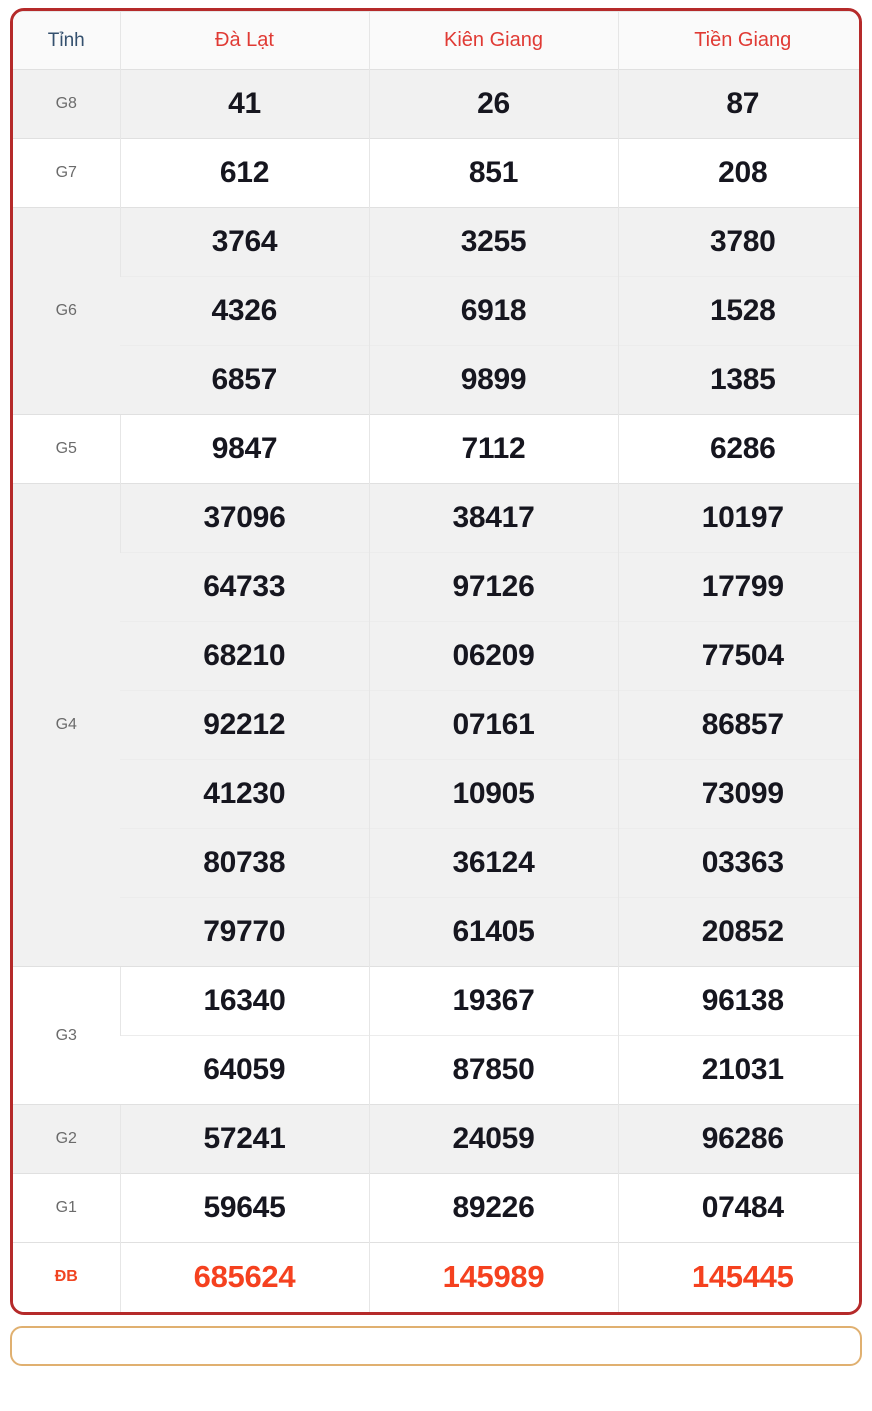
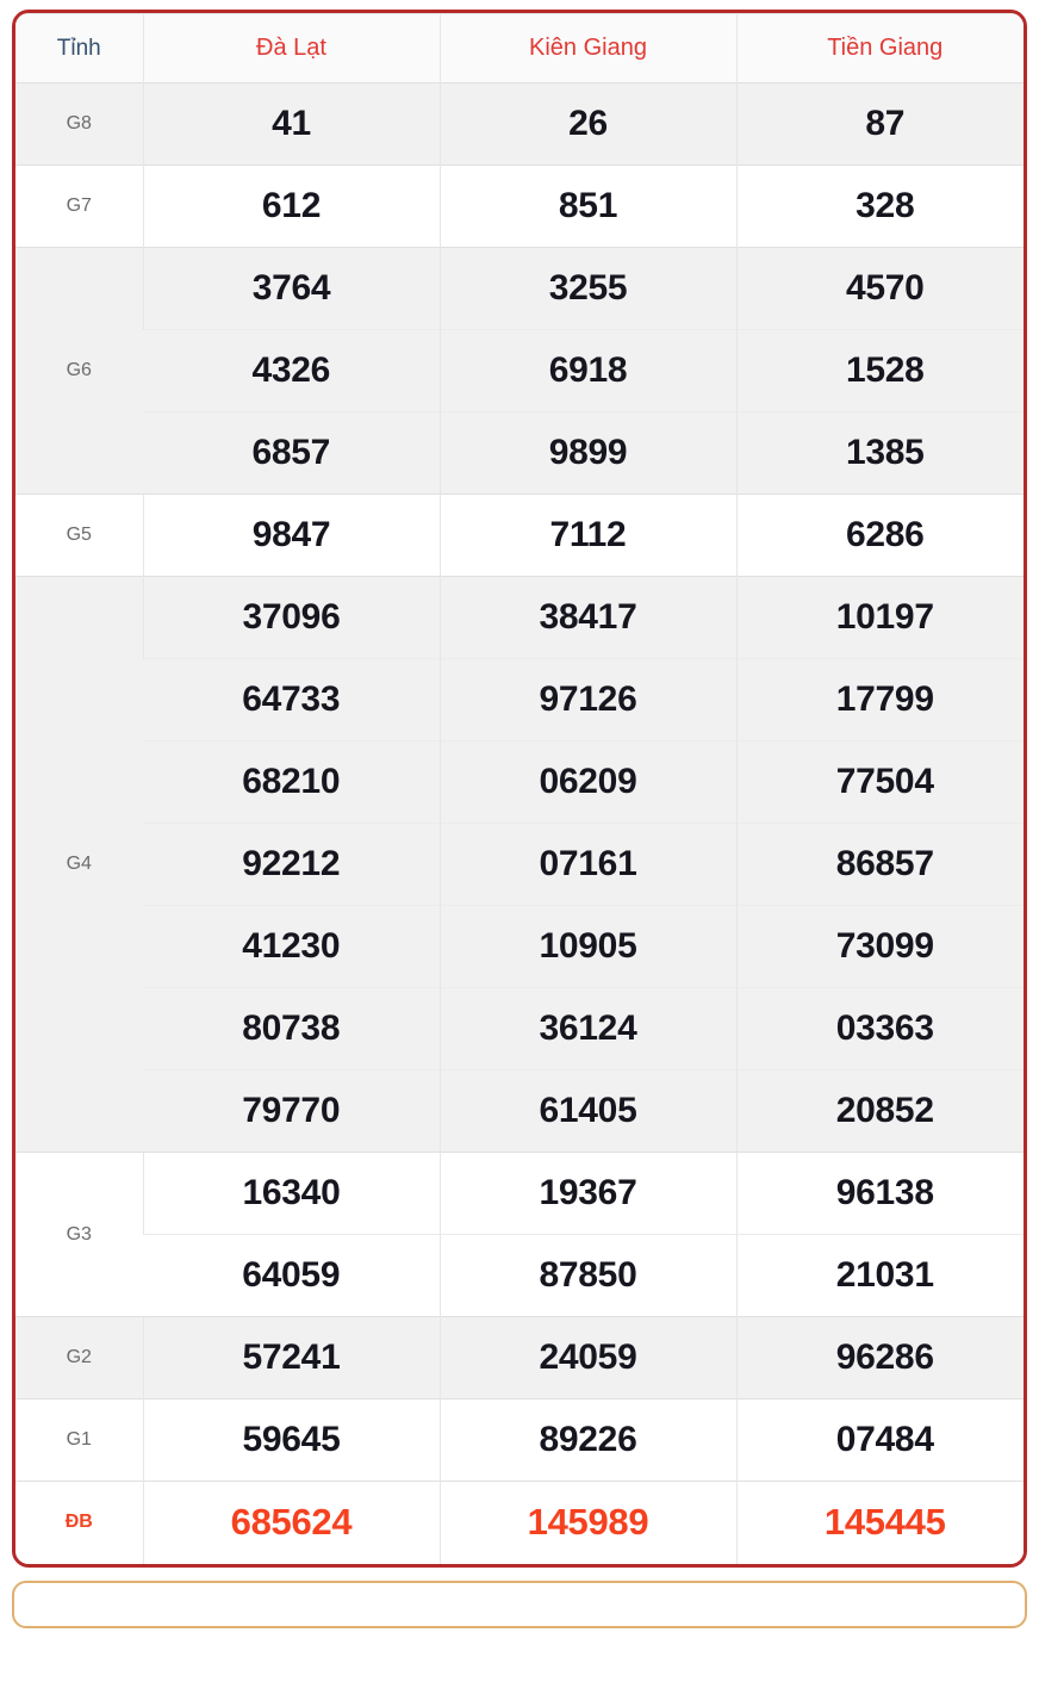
  Tỉnh	Đà Lạt	Kiên Giang	Tiền Giang
  G8	41	26	87
- G7	612	851	208
+ G7	612	851	328
- G6	3764	3255	3780
+ G6	3764	3255	4570
  4326	6918	1528
  6857	9899	1385
  G5	9847	7112	6286
  G4	37096	38417	10197
  64733	97126	17799
  68210	06209	77504
  92212	07161	86857
  41230	10905	73099
  80738	36124	03363
  79770	61405	20852
  G3	16340	19367	96138
  64059	87850	21031
  G2	57241	24059	96286
  G1	59645	89226	07484
  ĐB	685624	145989	145445
